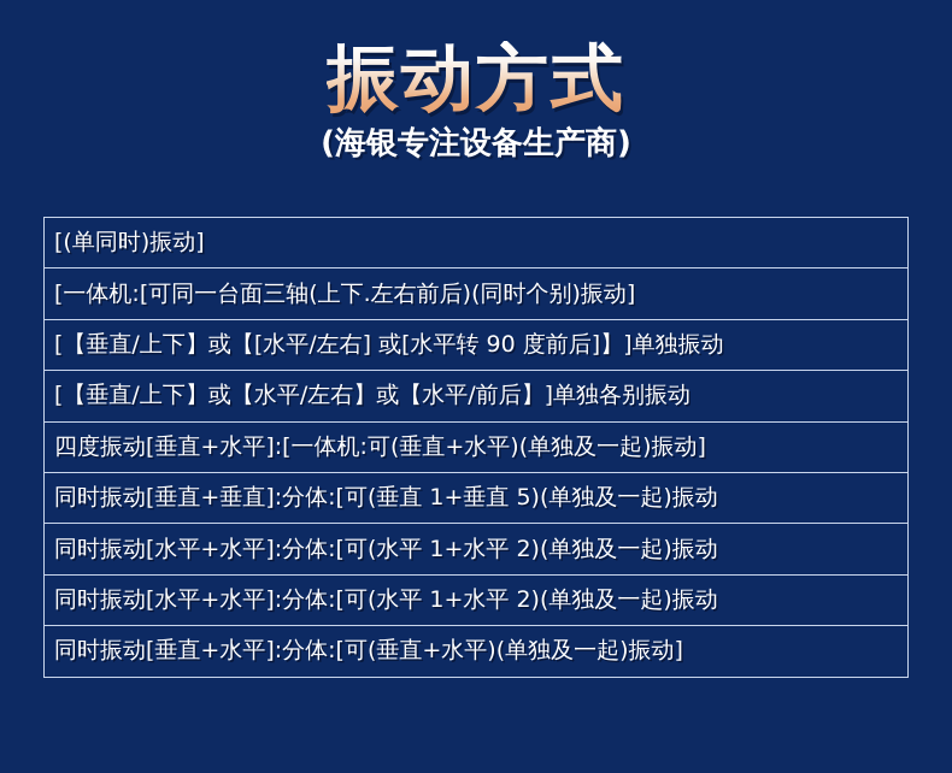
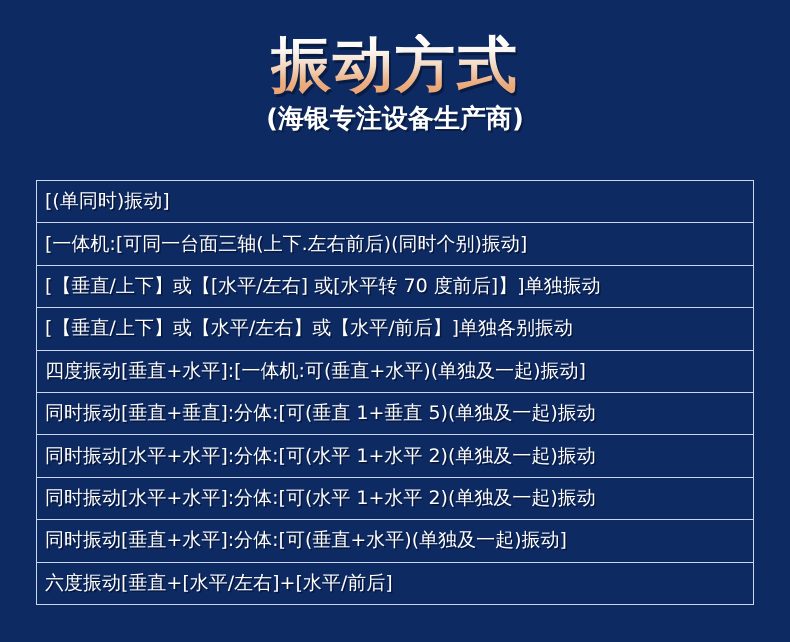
  振动方式
  (海银专注设备生产商)
  [(单同时)振动]
  [一体机:[可同一台面三轴(上下.左右前后)(同时个别)振动]
- [【垂直/上下】或【[水平/左右] 或[水平转 90 度前后]】]单独振动
+ [【垂直/上下】或【[水平/左右] 或[水平转 70 度前后]】]单独振动
  [【垂直/上下】或【水平/左右】或【水平/前后】]单独各别振动
  四度振动[垂直+水平]:[一体机:可(垂直+水平)(单独及一起)振动]
  同时振动[垂直+垂直]:分体:[可(垂直 1+垂直 5)(单独及一起)振动
  同时振动[水平+水平]:分体:[可(水平 1+水平 2)(单独及一起)振动
  同时振动[水平+水平]:分体:[可(水平 1+水平 2)(单独及一起)振动
  同时振动[垂直+水平]:分体:[可(垂直+水平)(单独及一起)振动]
+ 六度振动[垂直+[水平/左右]+[水平/前后]
